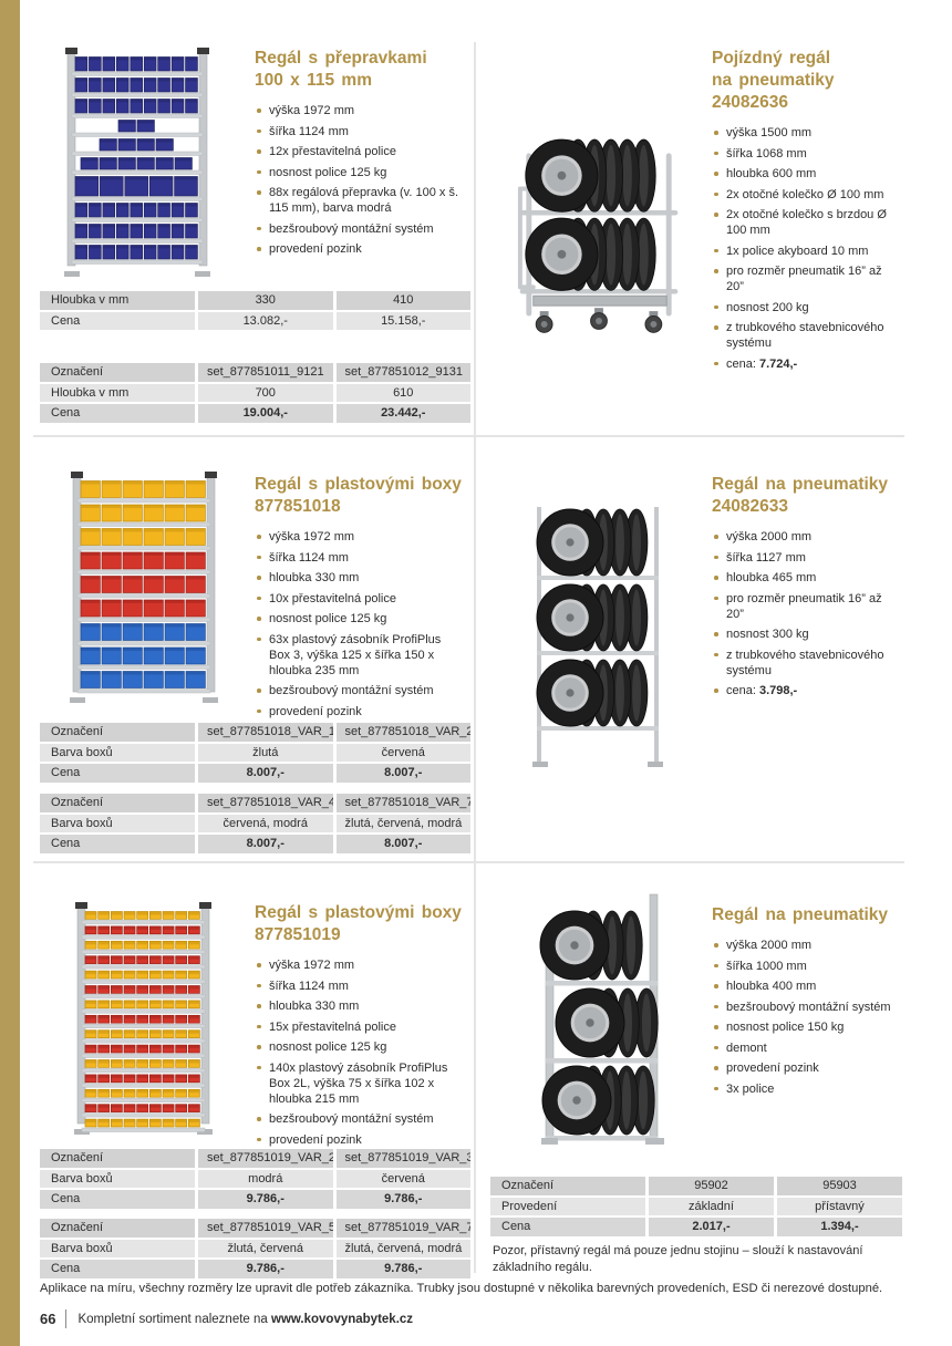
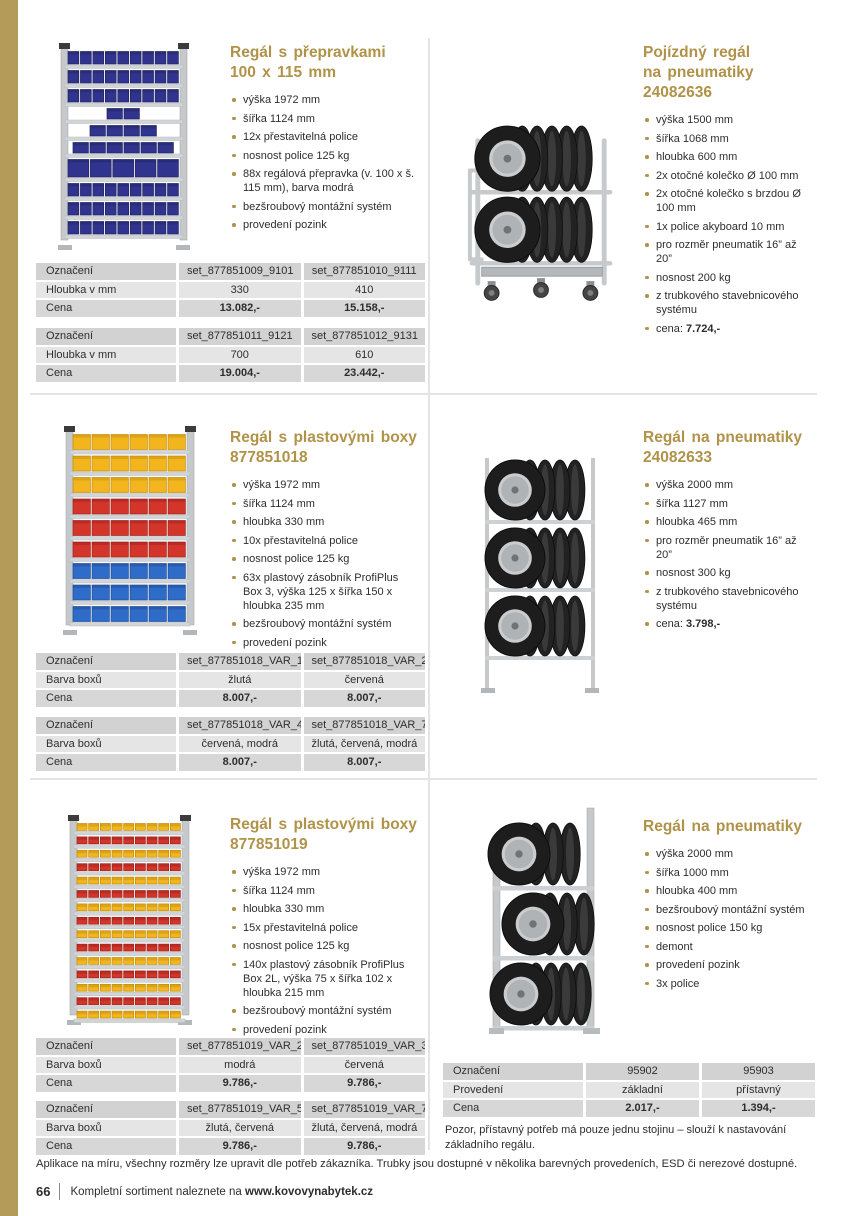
  Regál s přepravkami
  100 x 115 mm
  výška 1972 mm
  šířka 1124 mm
  12x přestavitelná police
  nosnost police 125 kg
  88x regálová přepravka (v. 100 x š. 115 mm), barva modrá
  bezšroubový montážní systém
  provedení pozink
+ Označení	set_877851009_9101	set_877851010_9111
  Hloubka v mm	330	410
  Cena	13.082,-	15.158,-
  Označení	set_877851011_9121	set_877851012_9131
  Hloubka v mm	700	610
  Cena	19.004,-	23.442,-
  Pojízdný regál
  na pneumatiky
  24082636
  výška 1500 mm
  šířka 1068 mm
  hloubka 600 mm
  2x otočné kolečko Ø 100 mm
  2x otočné kolečko s brzdou Ø 100 mm
  1x police akyboard 10 mm
  pro rozměr pneumatik 16” až 20”
  nosnost 200 kg
  z trubkového stavebnicového systému
  cena: 7.724,-
  Regál s plastovými boxy
  877851018
  výška 1972 mm
  šířka 1124 mm
  hloubka 330 mm
  10x přestavitelná police
  nosnost police 125 kg
  63x plastový zásobník ProfiPlus Box 3, výška 125 x šířka 150 x hloubka 235 mm
  bezšroubový montážní systém
  provedení pozink
  Označení	set_877851018_VAR_1	set_877851018_VAR_2
  Barva boxů	žlutá	červená
  Cena	8.007,-	8.007,-
  Označení	set_877851018_VAR_4	set_877851018_VAR_7
  Barva boxů	červená, modrá	žlutá, červená, modrá
  Cena	8.007,-	8.007,-
  Regál na pneumatiky
  24082633
  výška 2000 mm
  šířka 1127 mm
  hloubka 465 mm
  pro rozměr pneumatik 16” až 20”
  nosnost 300 kg
  z trubkového stavebnicového systému
  cena: 3.798,-
  Regál s plastovými boxy
  877851019
  výška 1972 mm
  šířka 1124 mm
  hloubka 330 mm
  15x přestavitelná police
  nosnost police 125 kg
  140x plastový zásobník ProfiPlus Box 2L, výška 75 x šířka 102 x hloubka 215 mm
  bezšroubový montážní systém
  provedení pozink
  Označení	set_877851019_VAR_2	set_877851019_VAR_3
  Barva boxů	modrá	červená
  Cena	9.786,-	9.786,-
  Označení	set_877851019_VAR_5	set_877851019_VAR_7
  Barva boxů	žlutá, červená	žlutá, červená, modrá
  Cena	9.786,-	9.786,-
  Regál na pneumatiky
  výška 2000 mm
  šířka 1000 mm
  hloubka 400 mm
  bezšroubový montážní systém
  nosnost police 150 kg
  demont
  provedení pozink
  3x police
  Označení	95902	95903
  Provedení	základní	přístavný
  Cena	2.017,-	1.394,-
- Pozor, přístavný regál má pouze jednu stojinu – slouží k nastavování základního regálu.
+ Pozor, přístavný potřeb má pouze jednu stojinu – slouží k nastavování základního regálu.
  Aplikace na míru, všechny rozměry lze upravit dle potřeb zákazníka. Trubky jsou dostupné v několika barevných provedeních, ESD či nerezové dostupné.
  66
  Kompletní sortiment naleznete na
  www.kovovynabytek.cz
